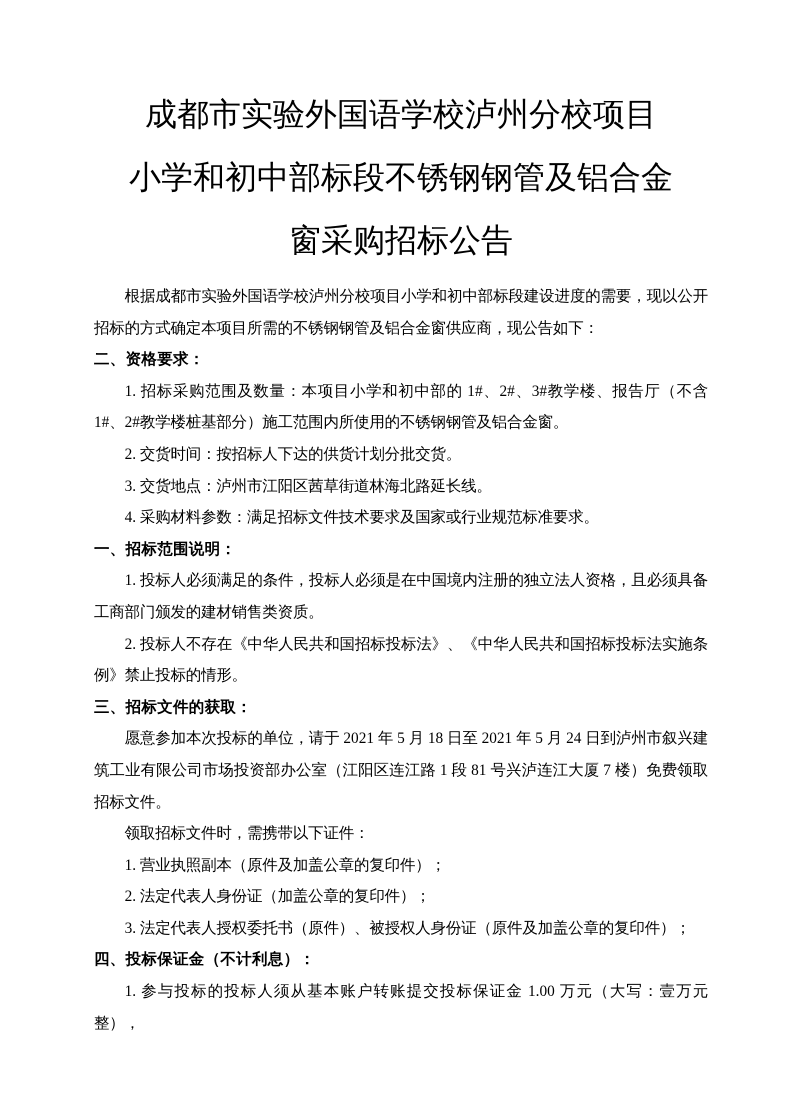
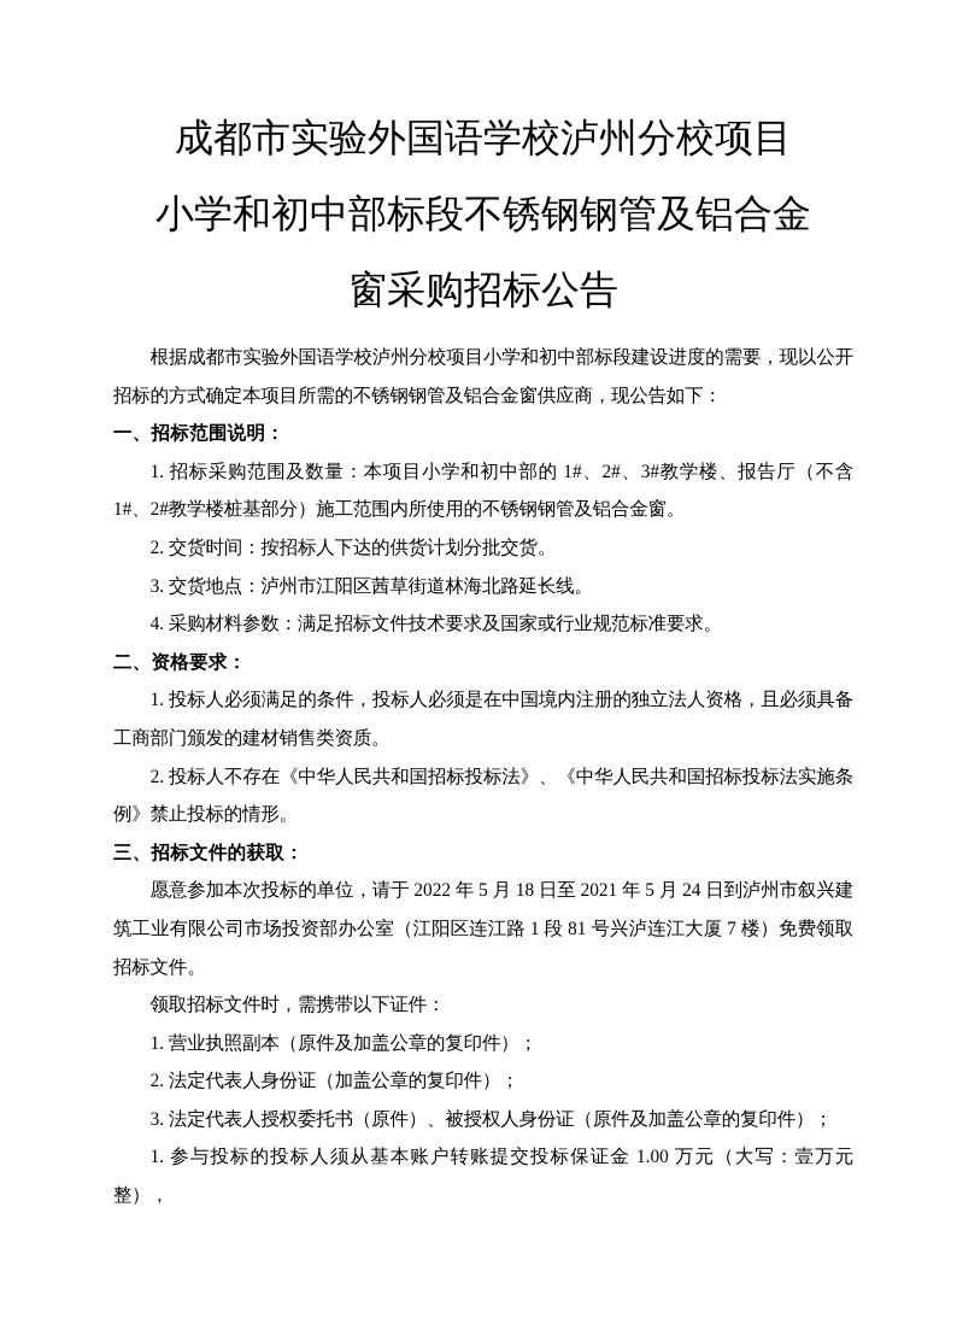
  成都市实验外国语学校泸州分校项目
  小学和初中部标段不锈钢钢管及铝合金
  窗采购招标公告
  根据成都市实验外国语学校泸州分校项目小学和初中部标段建设进度的需要，现以公开招标的方式确定本项目所需的不锈钢钢管及铝合金窗供应商，现公告如下：
- 二、资格要求：
+ 一、招标范围说明：
  1. 招标采购范围及数量：本项目小学和初中部的 1#、2#、3#教学楼、报告厅（不含 1#、2#教学楼桩基部分）施工范围内所使用的不锈钢钢管及铝合金窗。
  2. 交货时间：按招标人下达的供货计划分批交货。
  3. 交货地点：泸州市江阳区茜草街道林海北路延长线。
  4. 采购材料参数：满足招标文件技术要求及国家或行业规范标准要求。
- 一、招标范围说明：
+ 二、资格要求：
  1. 投标人必须满足的条件，投标人必须是在中国境内注册的独立法人资格，且必须具备工商部门颁发的建材销售类资质。
  2. 投标人不存在《中华人民共和国招标投标法》、《中华人民共和国招标投标法实施条例》禁止投标的情形。
  三、招标文件的获取：
- 愿意参加本次投标的单位，请于 2021 年 5 月 18 日至 2021 年 5 月 24 日到泸州市叙兴建筑工业有限公司市场投资部办公室（江阳区连江路 1 段 81 号兴泸连江大厦 7 楼）免费领取招标文件。
+ 愿意参加本次投标的单位，请于 2022 年 5 月 18 日至 2021 年 5 月 24 日到泸州市叙兴建筑工业有限公司市场投资部办公室（江阳区连江路 1 段 81 号兴泸连江大厦 7 楼）免费领取招标文件。
  领取招标文件时，需携带以下证件：
  1. 营业执照副本（原件及加盖公章的复印件）；
  2. 法定代表人身份证（加盖公章的复印件）；
  3. 法定代表人授权委托书（原件）、被授权人身份证（原件及加盖公章的复印件）；
- 四、投标保证金（不计利息）：
  1. 参与投标的投标人须从基本账户转账提交投标保证金 1.00 万元（大写：壹万元整），
